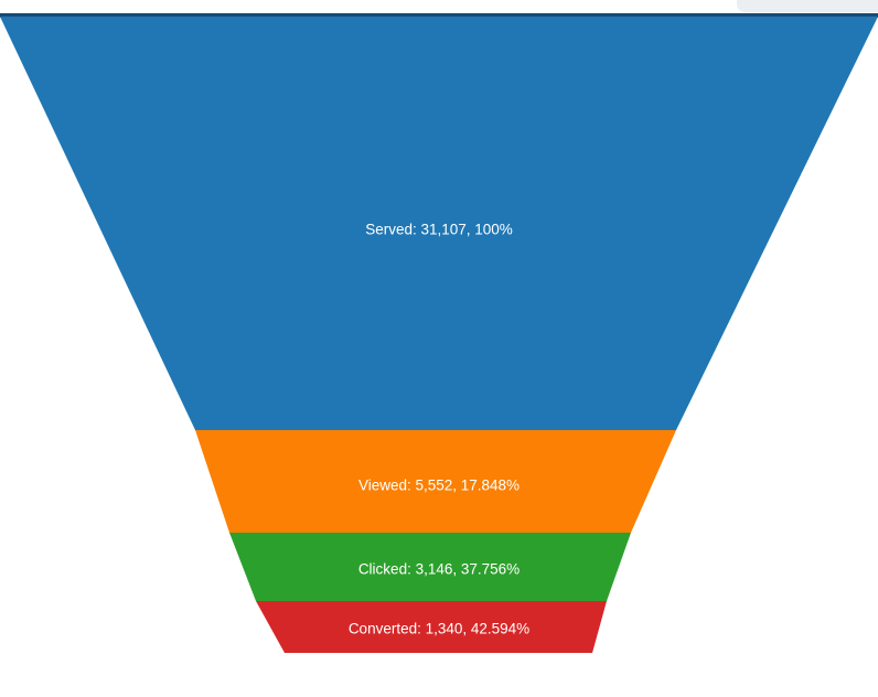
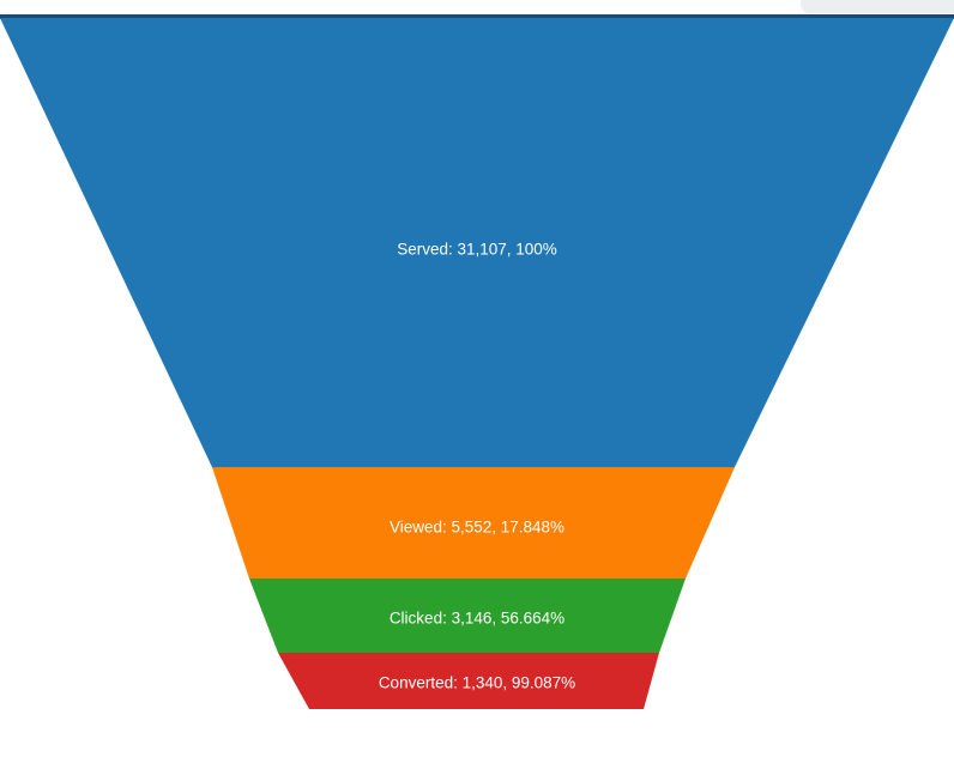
  Served: 31,107, 100%
  Viewed: 5,552, 17.848%
- Clicked: 3,146, 37.756%
+ Clicked: 3,146, 56.664%
- Converted: 1,340, 42.594%
+ Converted: 1,340, 99.087%
